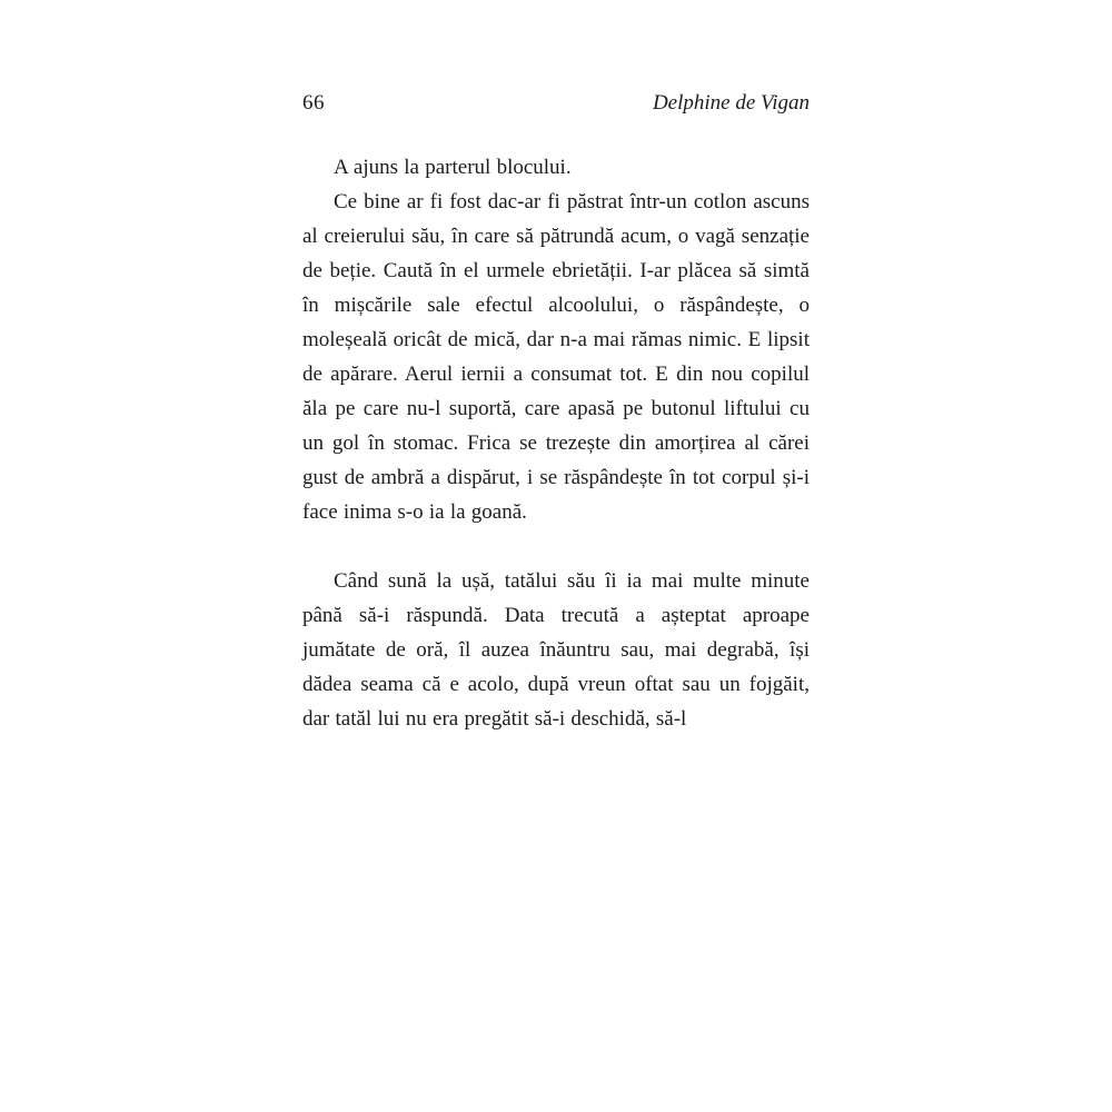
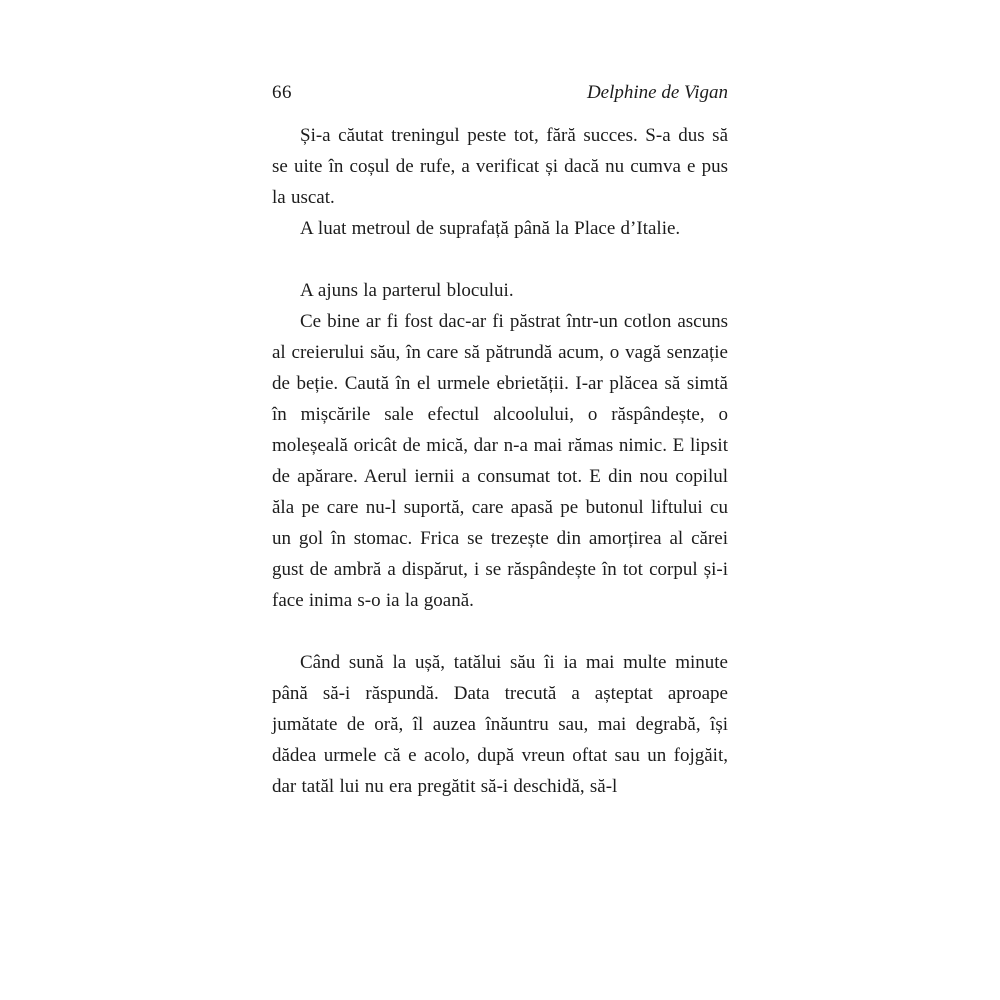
  66
  Delphine de Vigan
+ Și-a căutat treningul peste tot, fără succes. S-a dus să se uite în coșul de rufe, a verificat și dacă nu cumva e pus la uscat.
+ A luat metroul de suprafață până la Place d’Italie.
  A ajuns la parterul blocului.
  Ce bine ar fi fost dac-ar fi păstrat într-un cotlon ascuns al creierului său, în care să pătrundă acum, o vagă senzație de beție. Caută în el urmele ebrietății. I-ar plăcea să simtă în mișcările sale efectul alcoolului, o răspândește, o moleșeală oricât de mică, dar n-a mai rămas nimic. E lipsit de apărare. Aerul iernii a consumat tot. E din nou copilul ăla pe care nu-l suportă, care apasă pe butonul liftului cu un gol în stomac. Frica se trezește din amorțirea al cărei gust de ambră a dispărut, i se răspândește în tot corpul și-i face inima s-o ia la goană.
- Când sună la ușă, tatălui său îi ia mai multe minute până să-i răspundă. Data trecută a așteptat aproape jumătate de oră, îl auzea înăuntru sau, mai degrabă, își dădea seama că e acolo, după vreun oftat sau un fojgăit, dar tatăl lui nu era pregătit să-i deschidă, să-l
+ Când sună la ușă, tatălui său îi ia mai multe minute până să-i răspundă. Data trecută a așteptat aproape jumătate de oră, îl auzea înăuntru sau, mai degrabă, își dădea urmele că e acolo, după vreun oftat sau un fojgăit, dar tatăl lui nu era pregătit să-i deschidă, să-l
